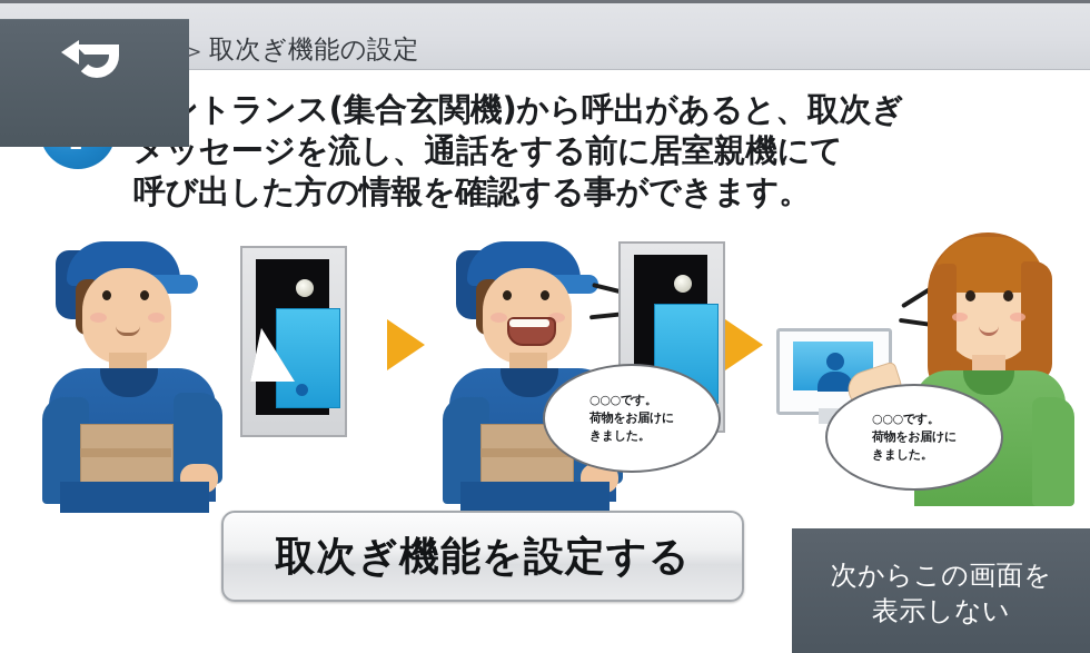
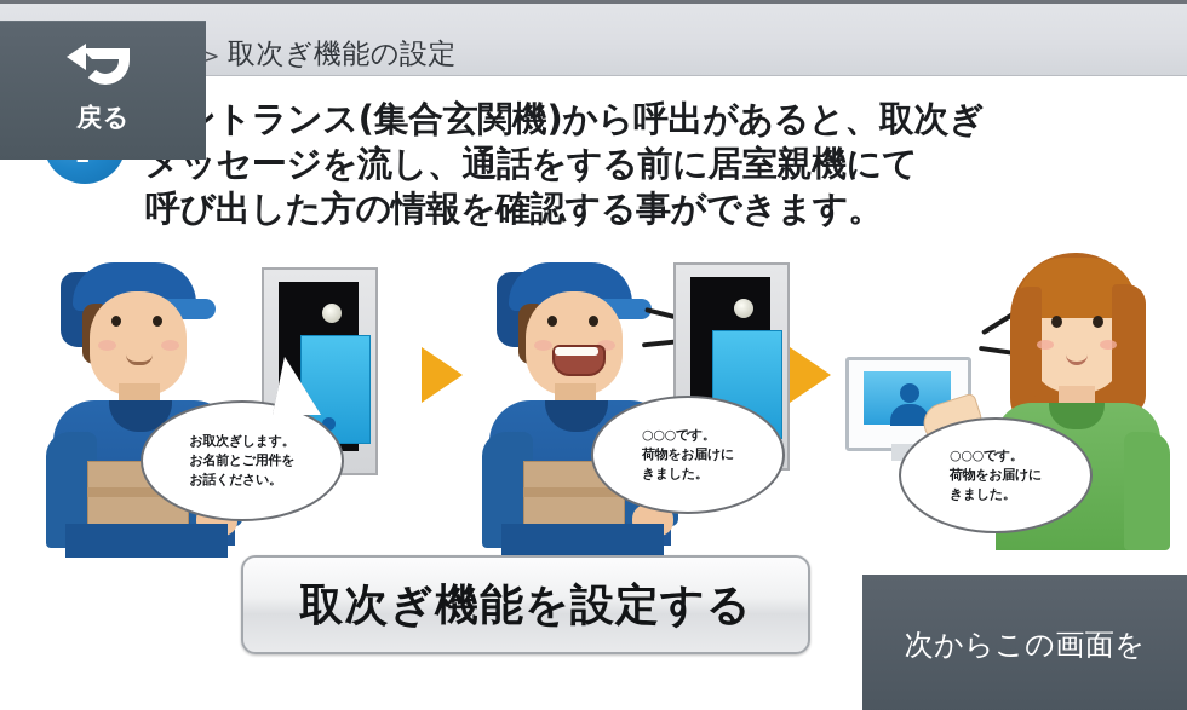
  トランス(集合玄関機)から呼出があると、取次ぎ
  メッセージを流し、通話をする前に居室親機にて
  呼び出した方の情報を確認する事ができます。
+ お取次ぎします。
+ お名前とご用件を
+ お話ください。
  ○○○です。
  荷物をお届けに
  きました。
  ○○○です。
  荷物をお届けに
  きました。
+ 戻る
  取次ぎ機能を設定する
  次からこの画面を
- 表示しない
